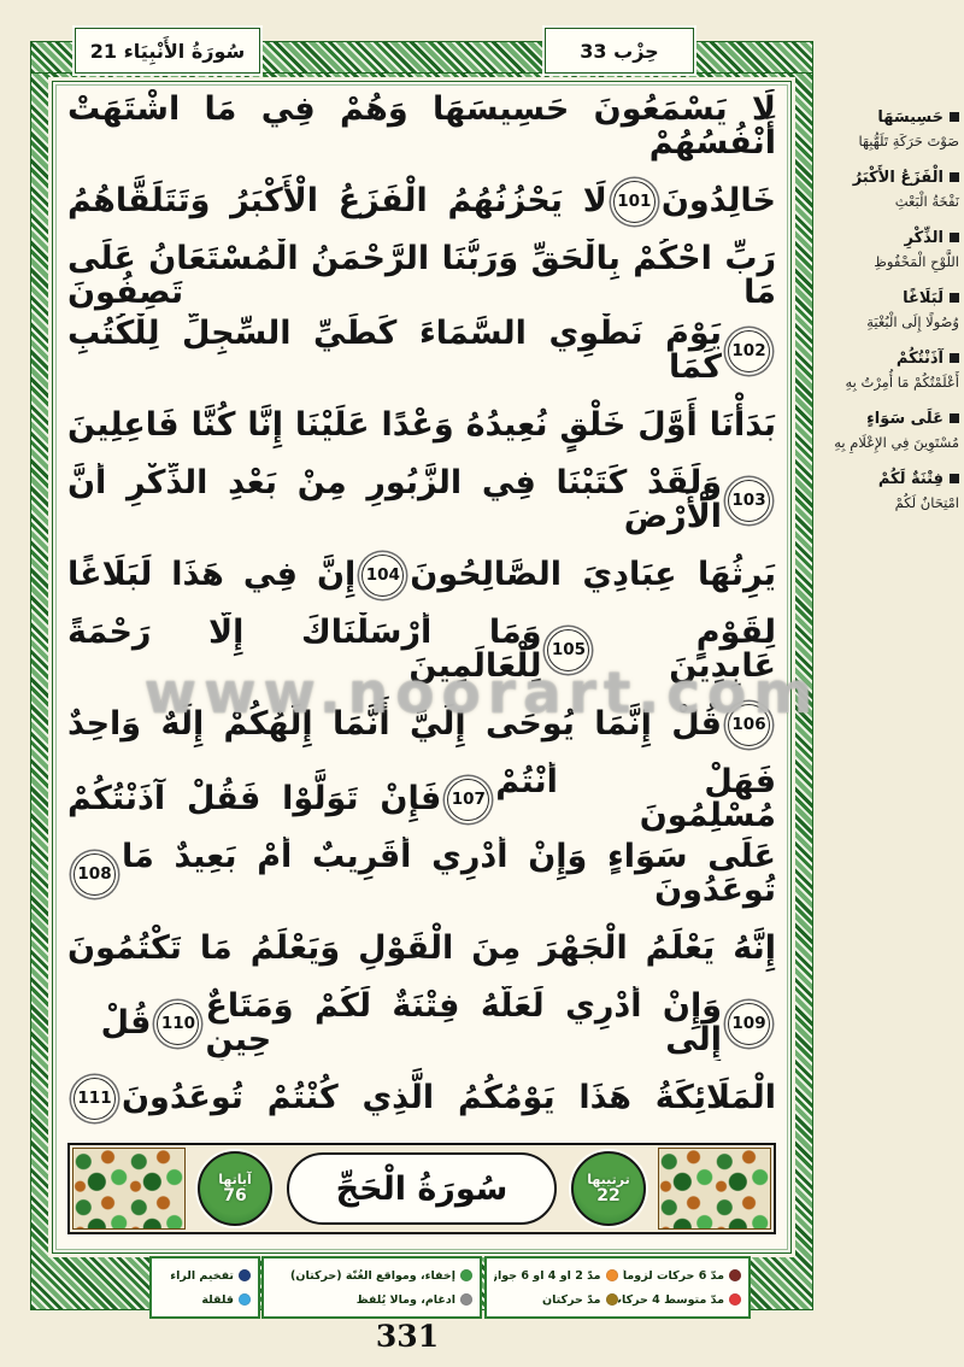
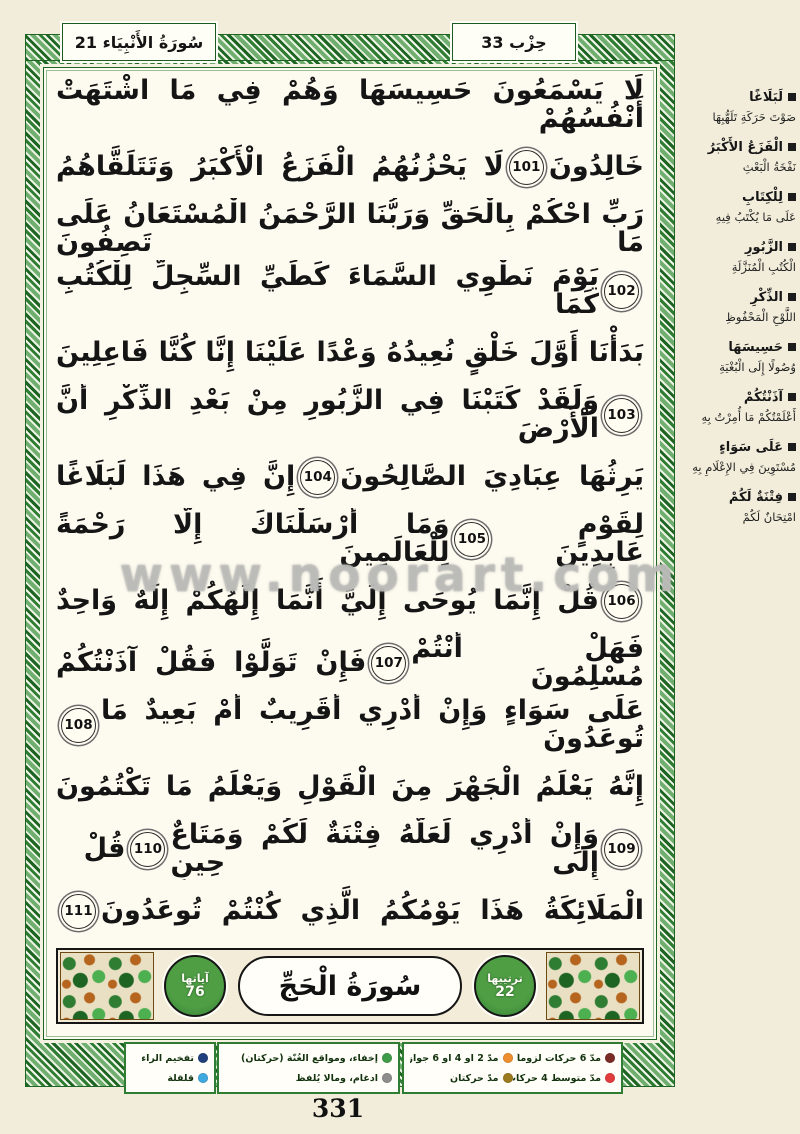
  سُورَةُ الأَنْبِيَاء 21
  حِزْب 33
  لَا يَسْمَعُونَ حَسِيسَهَا وَهُمْ فِي مَا اشْتَهَتْ أَنْفُسُهُمْ
  خَالِدُونَ
  101
  لَا يَحْزُنُهُمُ الْفَزَعُ الْأَكْبَرُ وَتَتَلَقَّاهُمُ
  رَبِّ احْكُمْ بِالْحَقِّ وَرَبُّنَا الرَّحْمَنُ الْمُسْتَعَانُ عَلَى مَا تَصِفُونَ
  102
  يَوْمَ نَطْوِي السَّمَاءَ كَطَيِّ السِّجِلِّ لِلْكُتُبِ كَمَا
  بَدَأْنَا أَوَّلَ خَلْقٍ نُعِيدُهُ وَعْدًا عَلَيْنَا إِنَّا كُنَّا فَاعِلِينَ
  103
  وَلَقَدْ كَتَبْنَا فِي الزَّبُورِ مِنْ بَعْدِ الذِّكْرِ أَنَّ الْأَرْضَ
  يَرِثُهَا عِبَادِيَ الصَّالِحُونَ
  104
  إِنَّ فِي هَذَا لَبَلَاغًا
  لِقَوْمٍ عَابِدِينَ
  105
  وَمَا أَرْسَلْنَاكَ إِلَّا رَحْمَةً لِلْعَالَمِينَ
  106
  قُلْ إِنَّمَا يُوحَى إِلَيَّ أَنَّمَا إِلَهُكُمْ إِلَهٌ وَاحِدٌ
  فَهَلْ أَنْتُمْ مُسْلِمُونَ
  107
  فَإِنْ تَوَلَّوْا فَقُلْ آذَنْتُكُمْ
  عَلَى سَوَاءٍ وَإِنْ أَدْرِي أَقَرِيبٌ أَمْ بَعِيدٌ مَا تُوعَدُونَ
  108
  إِنَّهُ يَعْلَمُ الْجَهْرَ مِنَ الْقَوْلِ وَيَعْلَمُ مَا تَكْتُمُونَ
  109
  وَإِنْ أَدْرِي لَعَلَّهُ فِتْنَةٌ لَكُمْ وَمَتَاعٌ إِلَى حِينٍ
  110
  قُلْ
  الْمَلَائِكَةُ هَذَا يَوْمُكُمُ الَّذِي كُنْتُمْ تُوعَدُونَ
  111
  آياتها
  76
  سُورَةُ الْحَجِّ
  ترتيبها
  22
  مدّ 6 حركات لزوماً
  مدّ 2 او 4 او 6 جواز
  مدّ متوسط 4 حركا
  مدّ حركتان
  إخفاء، ومواقع الغُنّة (حركتان)
  ادغام، ومالا يُلفظ
  تفخيم الراء
  قلقلة
- حَسِيسَهَا
+ لَبَلَاغًا
  صَوْتَ حَرَكَةِ تَلَهُّبِهَا
  الْفَزَعُ الأَكْبَرُ
  نَفْخَةُ الْبَعْثِ
+ لِلْكِتَابِ
+ عَلَى مَا يُكْتَبُ فِيهِ
+ الزَّبُورِ
+ الْكُتُبِ الْمُنَزَّلَةِ
  الذِّكْرِ
  اللَّوْحِ الْمَحْفُوظِ
- لَبَلَاغًا
+ حَسِيسَهَا
  وُصُولًا إِلَى الْبُغْيَةِ
  آذَنْتُكُمْ
  أَعْلَمْتُكُمْ مَا أُمِرْتُ بِهِ
  عَلَى سَوَاءٍ
  مُسْتَوِينَ فِي الإِعْلَامِ بِهِ
  فِتْنَةٌ لَكُمْ
  امْتِحَانٌ لَكُمْ
  www.noorart.com
  331
